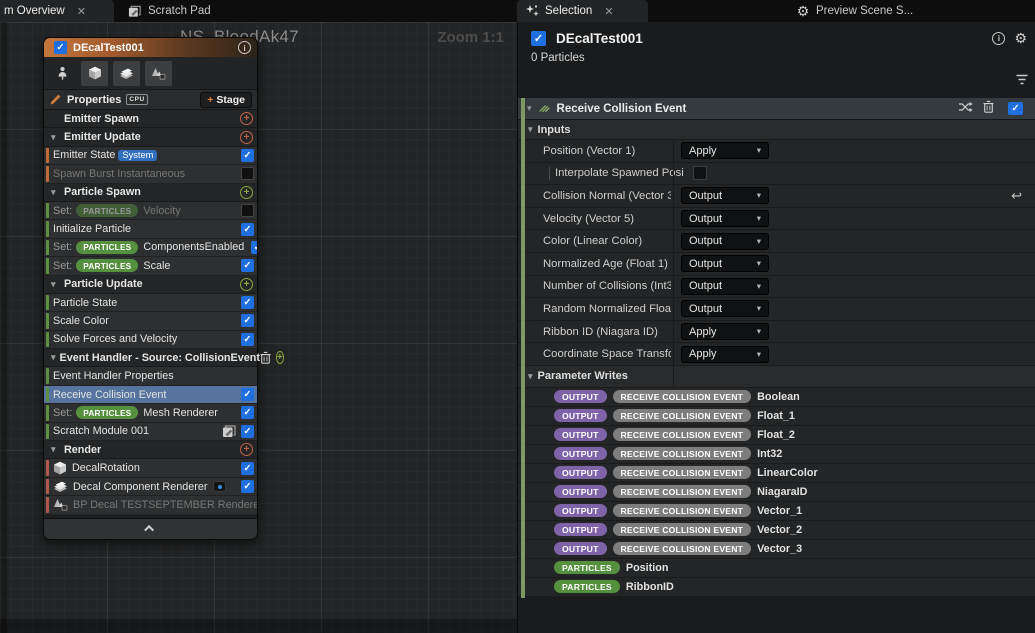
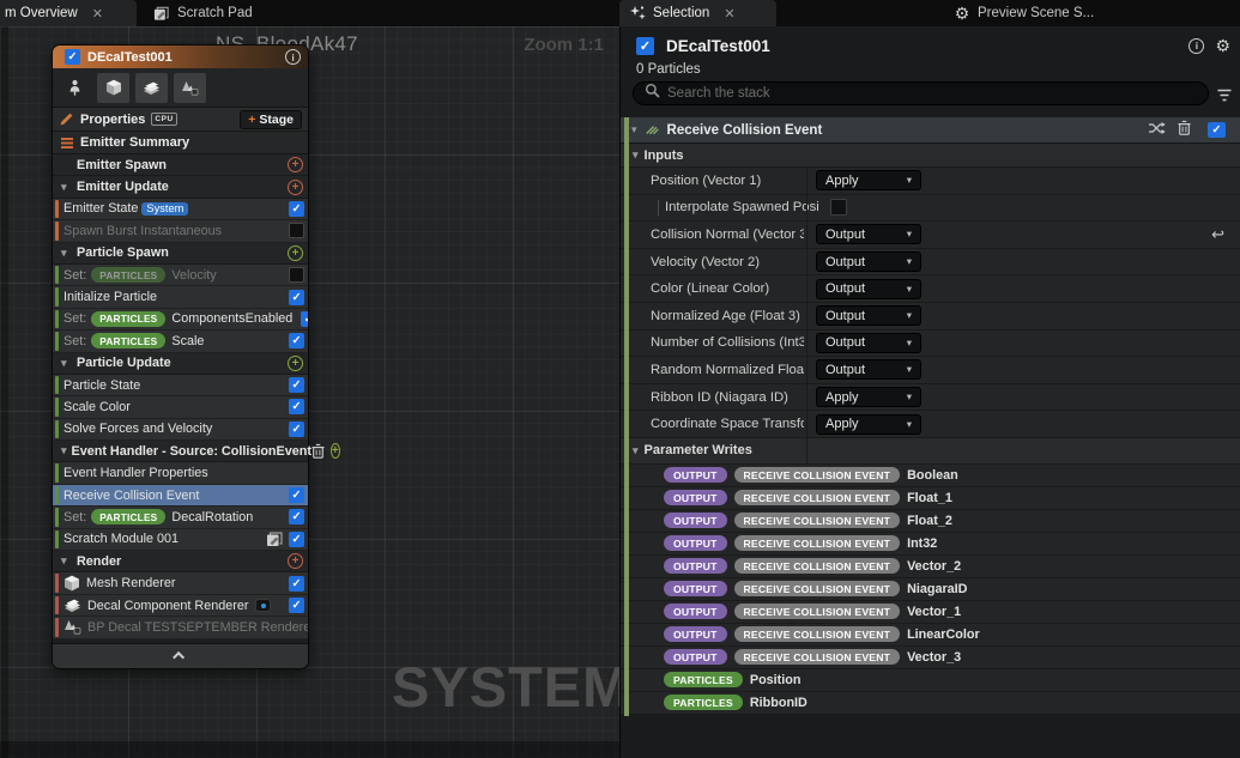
  m Overview
  ✕
  Scratch Pad
  Selection
  ✕
  ⚙
  Preview Scene S...
  Zoom 1:1
+ SYSTEM
  ✓
  DEcalTest001
  i
  Properties
  +
  Stage
+ Emitter Summary
  Emitter Spawn
  +
  ▾
  Emitter Update
  +
  Emitter State
  System
  ✓
  Spawn Burst Instantaneous
  ▾
  Particle Spawn
  +
  Set:
  PARTICLES
  Velocity
  Initialize Particle
  ✓
  Set:
  PARTICLES
  ComponentsEnabled
  Set:
  PARTICLES
  Scale
  ✓
  ▾
  Particle Update
  +
  Particle State
  ✓
  Scale Color
  ✓
  Solve Forces and Velocity
  ✓
  ▾
  Event Handler - Source: CollisionEvent
  +
  Event Handler Properties
  Receive Collision Event
  ✓
  Set:
  PARTICLES
- Mesh Renderer
+ DecalRotation
  ✓
  Scratch Module 001
  ✓
  ▾
  Render
  +
- DecalRotation
+ Mesh Renderer
  ✓
  Decal Component Renderer
  ✓
  BP Decal TESTSEPTEMBER Rendere
  ✓
  DEcalTest001
  i
  ⚙
  0 Particles
+ Search the stack
  ▾
  Receive Collision Event
  ✓
  ▾
  Inputs
  Position (Vector 1)
  Apply
  ▾
  Interpolate Spawned Psi
  Collision Normal (Vector 3
  Output
  ▾
  ↩
- Velocity (Vector 5)
+ Velocity (Vector 2)
  Output
  ▾
  Color (Linear Color)
  Output
  ▾
- Normalized Age (Float 1)
+ Normalized Age (Float 3)
  Output
  ▾
  Number of Collisions (Int3
  Output
  ▾
  Random Normalized Floa
  Output
  ▾
  Ribbon ID (Niagara ID)
  Apply
  ▾
  Coordinate Space Transf
  Apply
  ▾
  ▾
  Parameter Writes
  OUTPUT
  RECEIVE COLLISION EVENT
  Boolean
  OUTPUT
  RECEIVE COLLISION EVENT
  Float_1
  OUTPUT
  RECEIVE COLLISION EVENT
  Float_2
  OUTPUT
  RECEIVE COLLISION EVENT
  Int32
  OUTPUT
  RECEIVE COLLISION EVENT
- LinearColor
+ Vector_2
  OUTPUT
  RECEIVE COLLISION EVENT
  NiagaraID
  OUTPUT
  RECEIVE COLLISION EVENT
  Vector_1
  OUTPUT
  RECEIVE COLLISION EVENT
- Vector_2
+ LinearColor
  OUTPUT
  RECEIVE COLLISION EVENT
  Vector_3
  PARTICLES
  Position
  PARTICLES
  RibbonID
